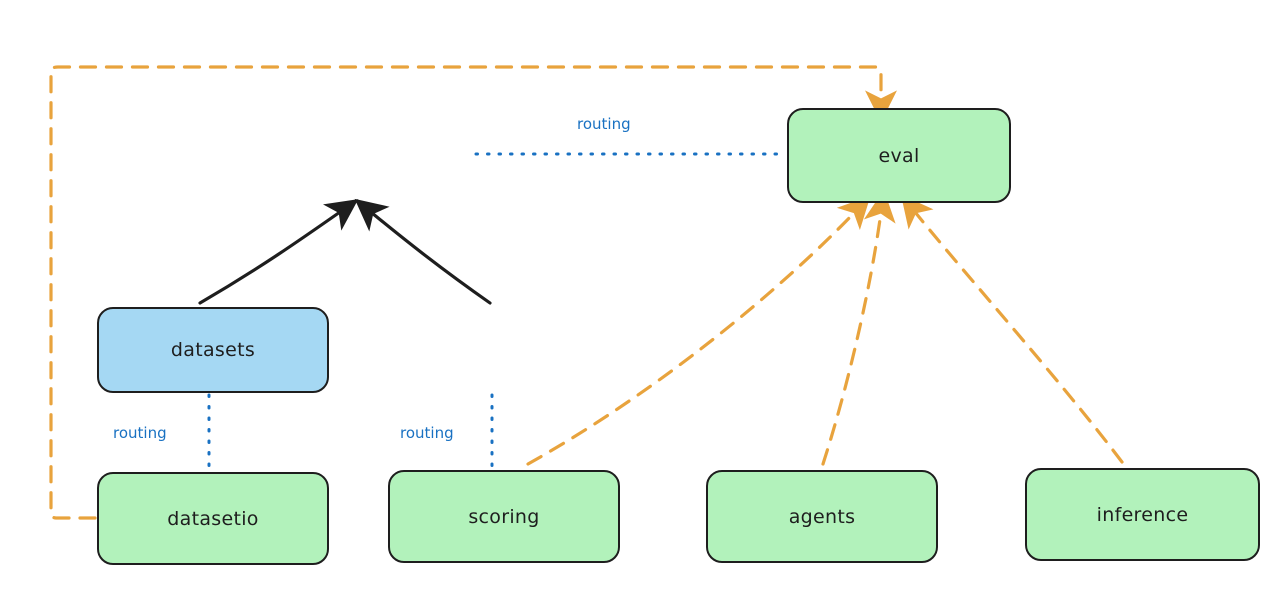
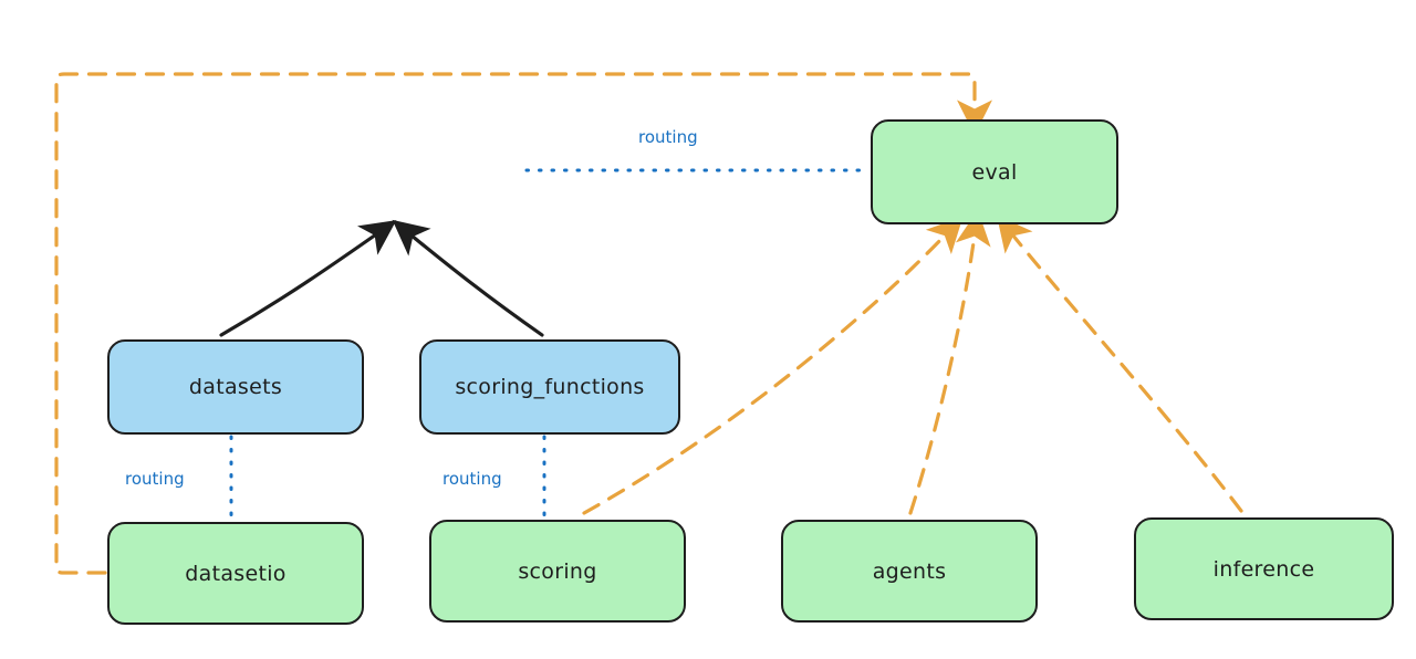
  eval
  datasets
+ scoring_functions
  datasetio
  scoring
  agents
  inference
  routing
  routing
  routing
